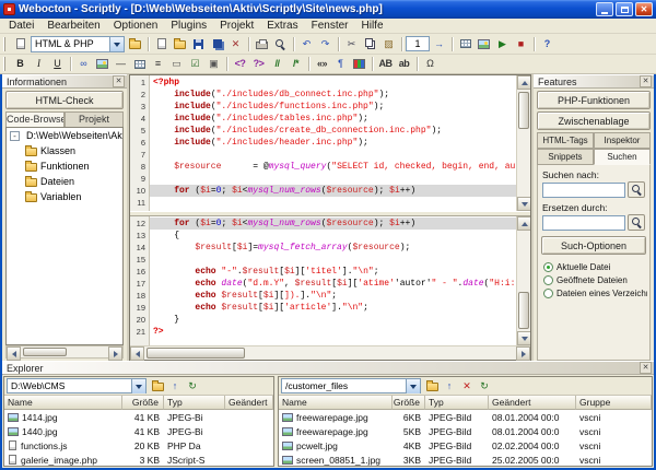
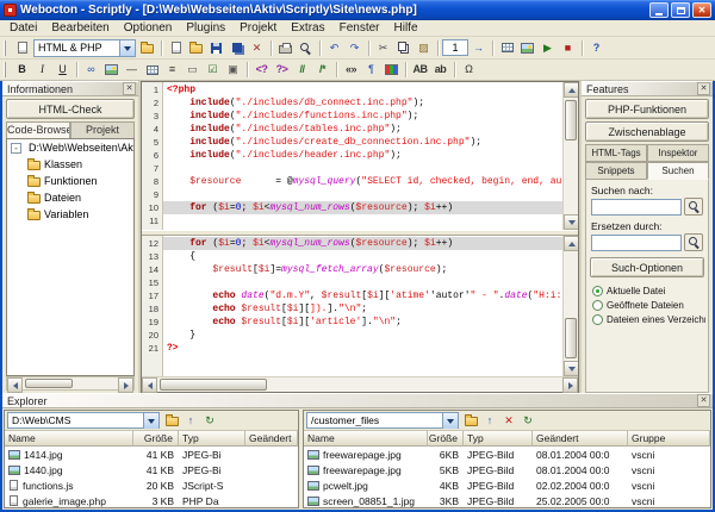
  Webocton - Scriptly - [D:\Web\Webseiten\Aktiv\Scriptly\Site\news.php]
  ✕
  Datei
  Bearbeiten
  Optionen
  Plugins
  Projekt
  Extras
  Fenster
  Hilfe
  HTML & PHP
  ✕
  ↶
  ↷
  ✂
  ▨
  1
  →
  ▶
  ■
  ?
  B
  I
  U
  ∞
  —
  ≡
  ▭
  ☑
  ▣
  <?
  ?>
  //
  /*
  «»
  ¶
  AB
  ab
  Ω
  Informationen
  HTML-Check
  Code-Brows
  Projekt
  -
  D:\Web\Webseiten\Ak
  Klassen
  Funktionen
  Dateien
  Variablen
  1
  <?php
  2
  include("./includes/db_connect.inc.php");
  3
  include("./includes/functions.inc.php");
  4
  include("./includes/tables.inc.php");
  5
  include("./includes/create_db_connection.inc.php");
  6
  include("./includes/header.inc.php");
  7
  8
  $resource = @mysql_query("SELECT id, checked, begin, end, au
  9
  10
  for ($i=0; $i<mysql_num_rows($resource); $i++)
  11
  12
  for ($i=0; $i<mysql_num_rows($resource); $i++)
  13
  {
  14
  $result[$i]=mysql_fetch_array($resource);
  15
- 16
- echo "-".$result[$i]['titel']."\n";
  17
  echo date("d.m.Y", $result[$i]['atime''autor'" - ".date("H:i:
  18
  echo $result[$i][]).]."\n";
  19
  echo $result[$i]['article']."\n";
  20
  }
  21
  ?>
  Features
  PHP-Funktionen
  Zwischenablage
  HTML-Tags
  Inspektor
  Snippets
  Suchen
  Suchen nach:
  Ersetzen durch:
  Such-Optionen
  Aktuelle Datei
  Geöffnete Dateien
  Dateien eines Verzeich
  Explorer
  D:\Web\CMS
  ↑
  ↻
  Name
  Größe
  Typ
  Geändert
  1414.jpg
  41 KB
  JPEG-Bi
  1440.jpg
  41 KB
  JPEG-Bi
  functions.js
  20 KB
- PHP Da
+ JScript-S
  galerie_image.php
  3 KB
- JScript-S
+ PHP Da
  /customer_files
  ↑
  ✕
  ↻
  Name
  Größe
  Typ
  Geändert
  Gruppe
  freewarepage.jpg
  6KB
  JPEG-Bild
  08.01.2004 00:0
  vscni
  freewarepage.jpg
  5KB
  JPEG-Bild
  08.01.2004 00:0
  vscni
  pcwelt.jpg
  4KB
  JPEG-Bild
  02.02.2004 00:0
  vscni
  screen_08851_1.jpg
  3KB
  JPEG-Bild
  25.02.2005 00:0
  vscni
